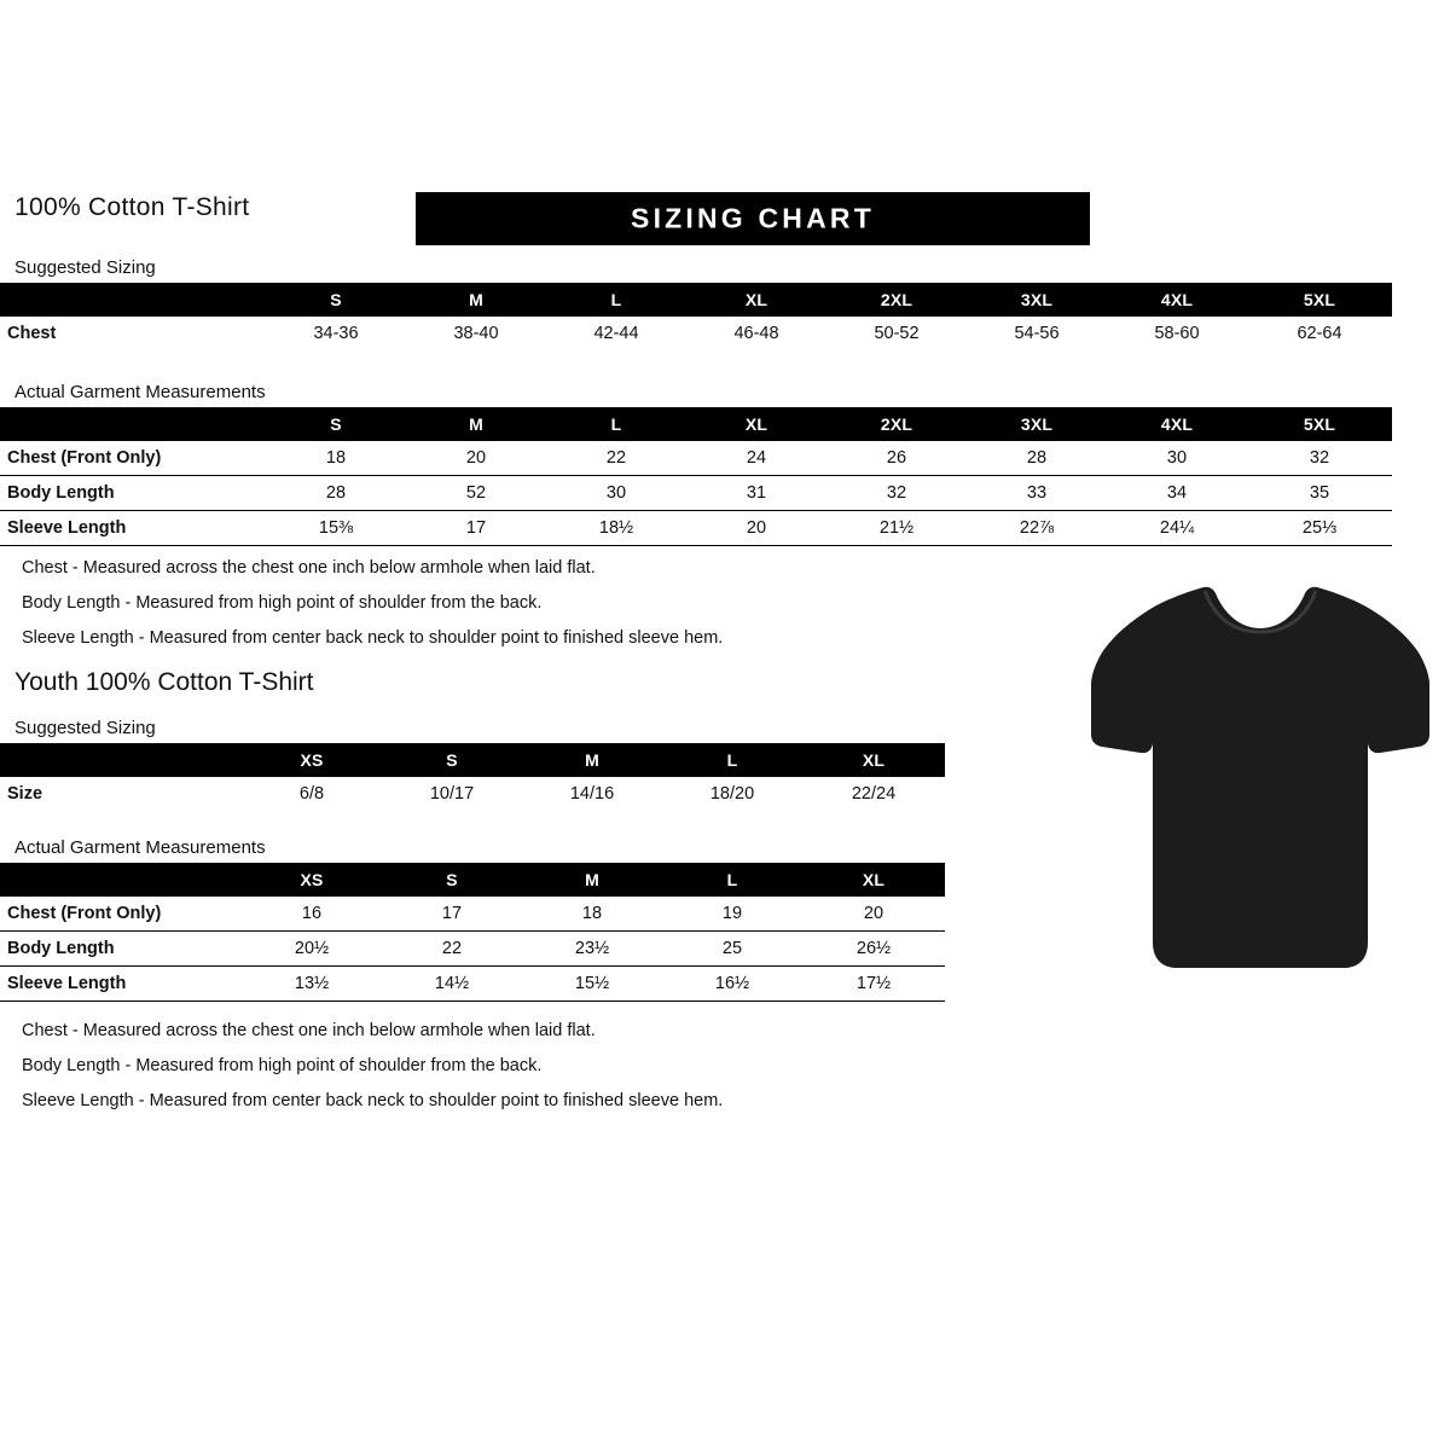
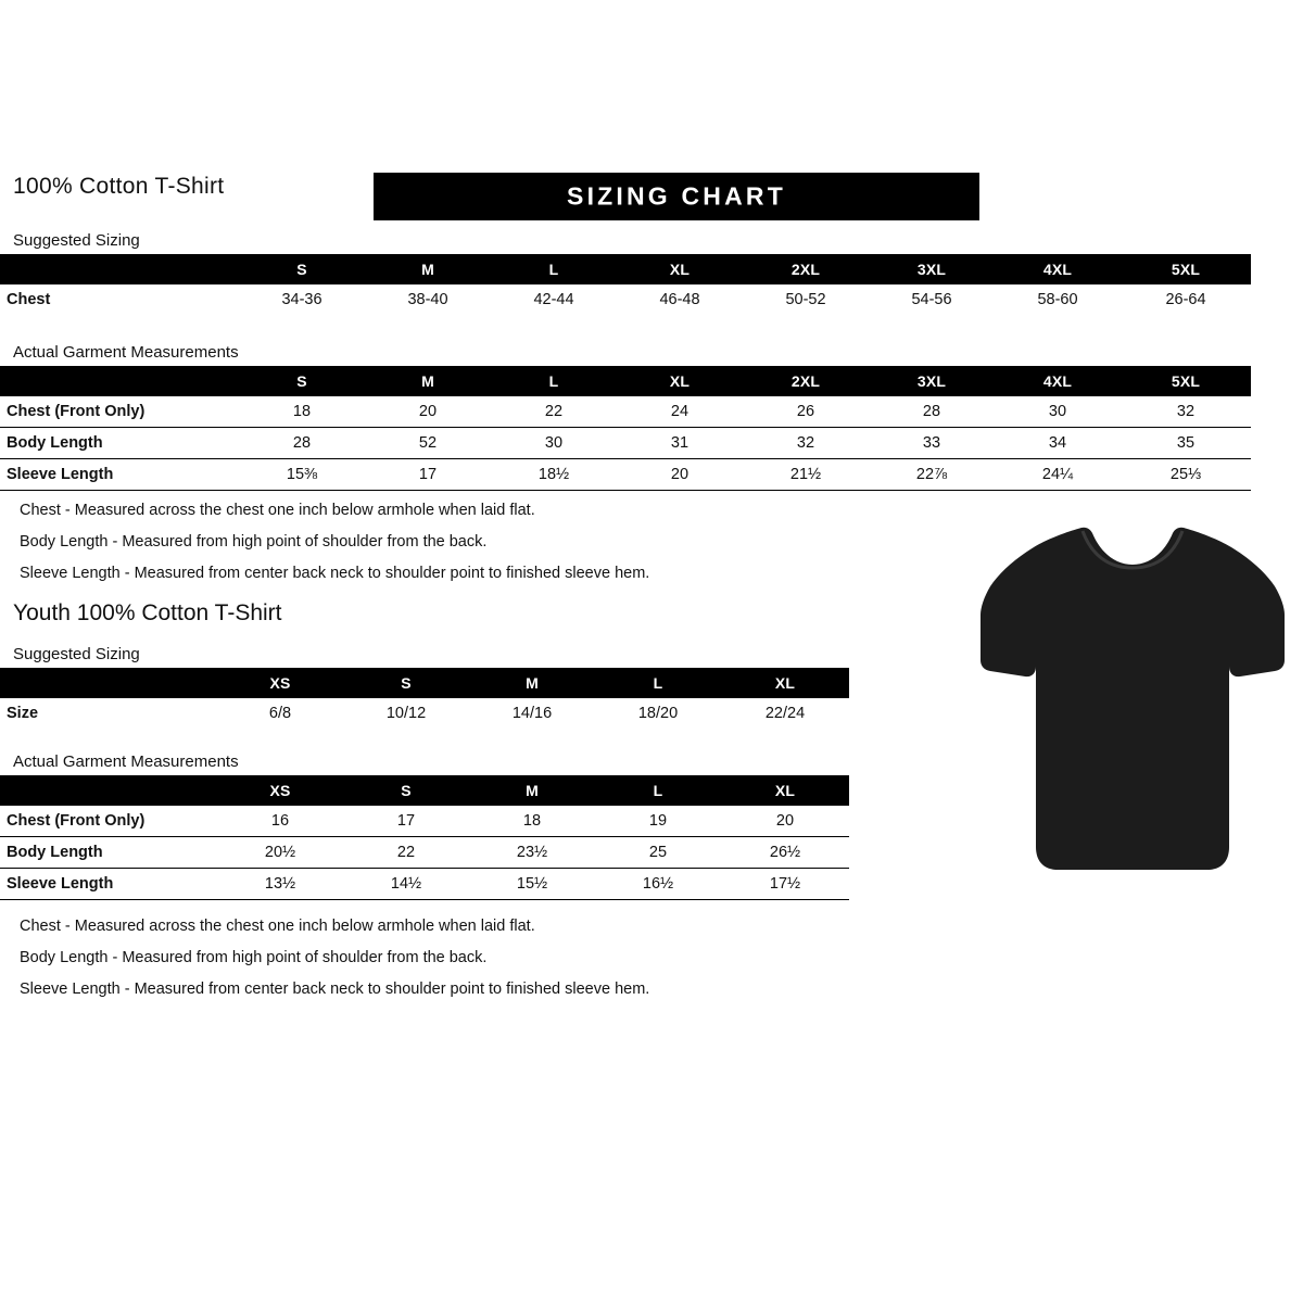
  100% Cotton T-Shirt
  SIZING CHART
  Suggested Sizing
  	S	M	L	XL	2XL	3XL	4XL	5XL
- Chest	34-36	38-40	42-44	46-48	50-52	54-56	58-60	62-64
+ Chest	34-36	38-40	42-44	46-48	50-52	54-56	58-60	26-64
  Actual Garment Measurements
  	S	M	L	XL	2XL	3XL	4XL	5XL
  Chest (Front Only)	18	20	22	24	26	28	30	32
  Body Length	28	52	30	31	32	33	34	35
  Sleeve Length	15⅜	17	18½	20	21½	22⅞	24¼	25⅓
  Chest - Measured across the chest one inch below armhole when laid flat.
  Body Length - Measured from high point of shoulder from the back.
  Sleeve Length - Measured from center back neck to shoulder point to finished sleeve hem.
  Youth 100% Cotton T-Shirt
  Suggested Sizing
  	XS	S	M	L	XL
- Size	6/8	10/17	14/16	18/20	22/24
+ Size	6/8	10/12	14/16	18/20	22/24
  Actual Garment Measurements
  	XS	S	M	L	XL
  Chest (Front Only)	16	17	18	19	20
  Body Length	20½	22	23½	25	26½
  Sleeve Length	13½	14½	15½	16½	17½
  Chest - Measured across the chest one inch below armhole when laid flat.
  Body Length - Measured from high point of shoulder from the back.
  Sleeve Length - Measured from center back neck to shoulder point to finished sleeve hem.
